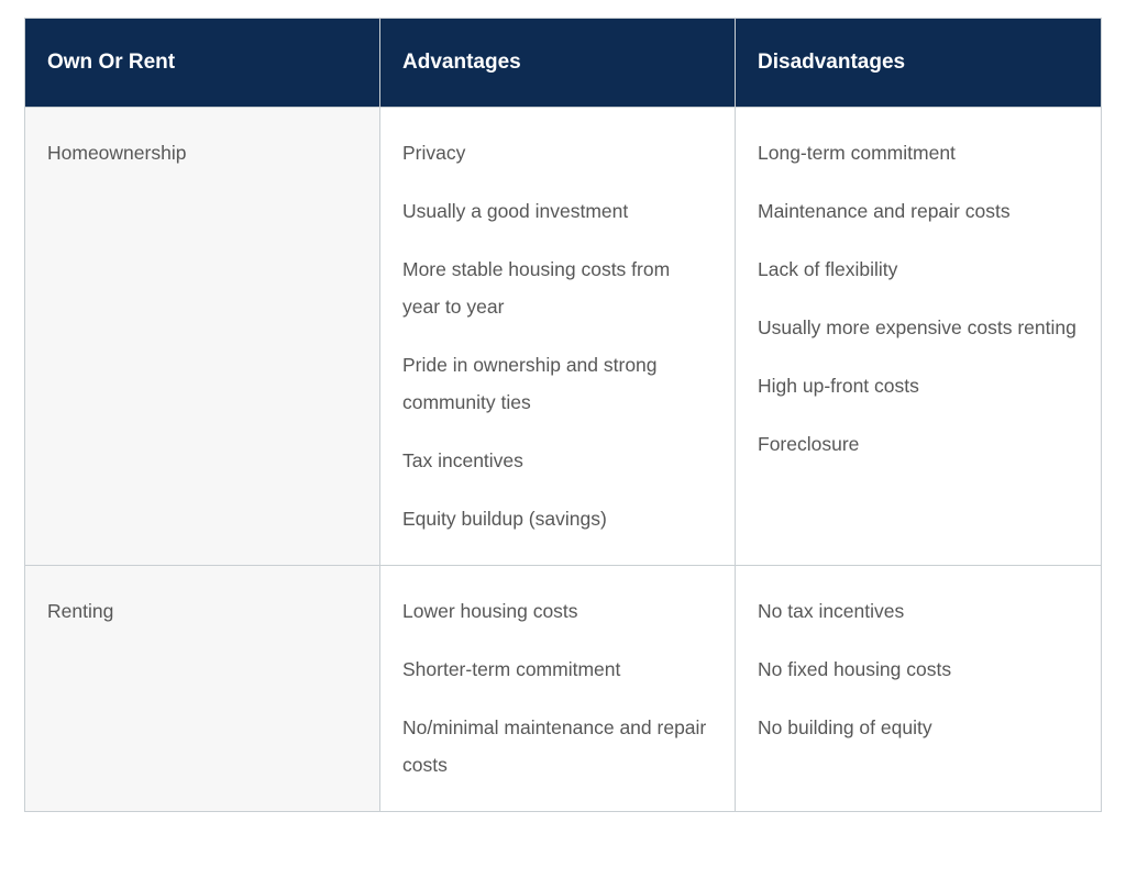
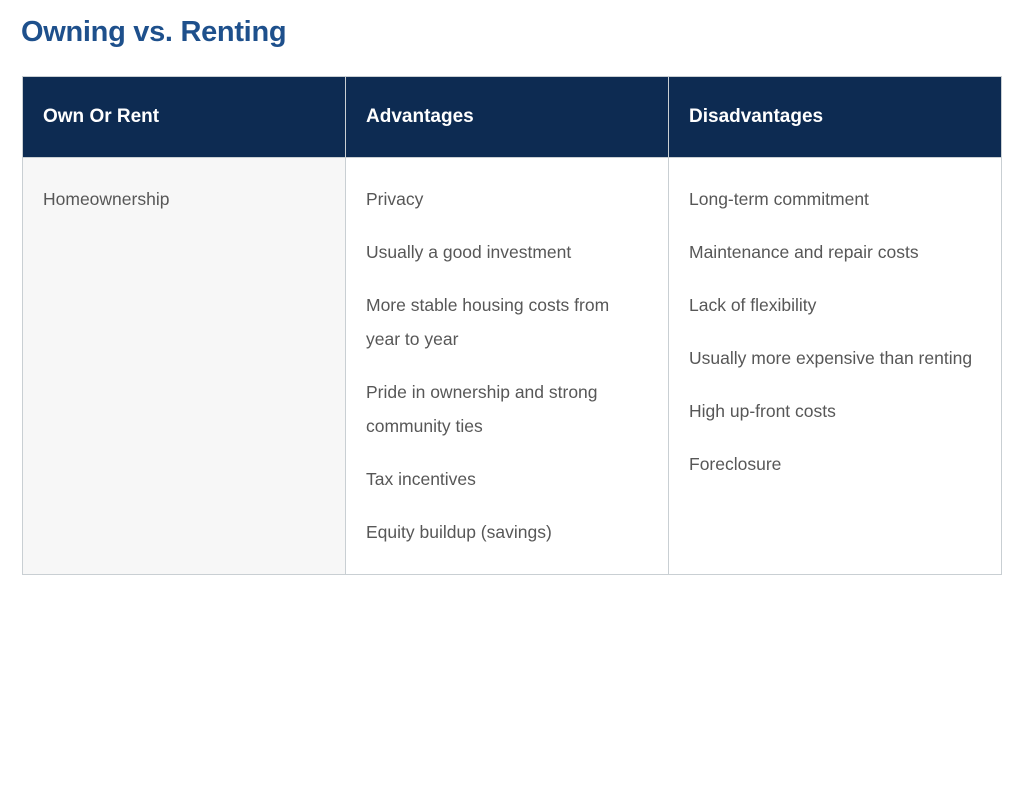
+ Owning vs. Renting
  Own Or Rent	Advantages	Disadvantages
- Homeownership	PrivacyUsually a good investmentMore stable housing costs from year to yearPride in ownership and strong community tiesTax incentivesEquity buildup (savings)	Long-term commitmentMaintenance and repair costsLack of flexibilityUsually more expensive costs rentingHigh up-front costsForeclosure
+ Homeownership	PrivacyUsually a good investmentMore stable housing costs from year to yearPride in ownership and strong community tiesTax incentivesEquity buildup (savings)	Long-term commitmentMaintenance and repair costsLack of flexibilityUsually more expensive than rentingHigh up-front costsForeclosure
- Renting	Lower housing costsShorter-term commitmentNo/minimal maintenance and repair costs	No tax incentivesNo fixed housing costsNo building of equity
